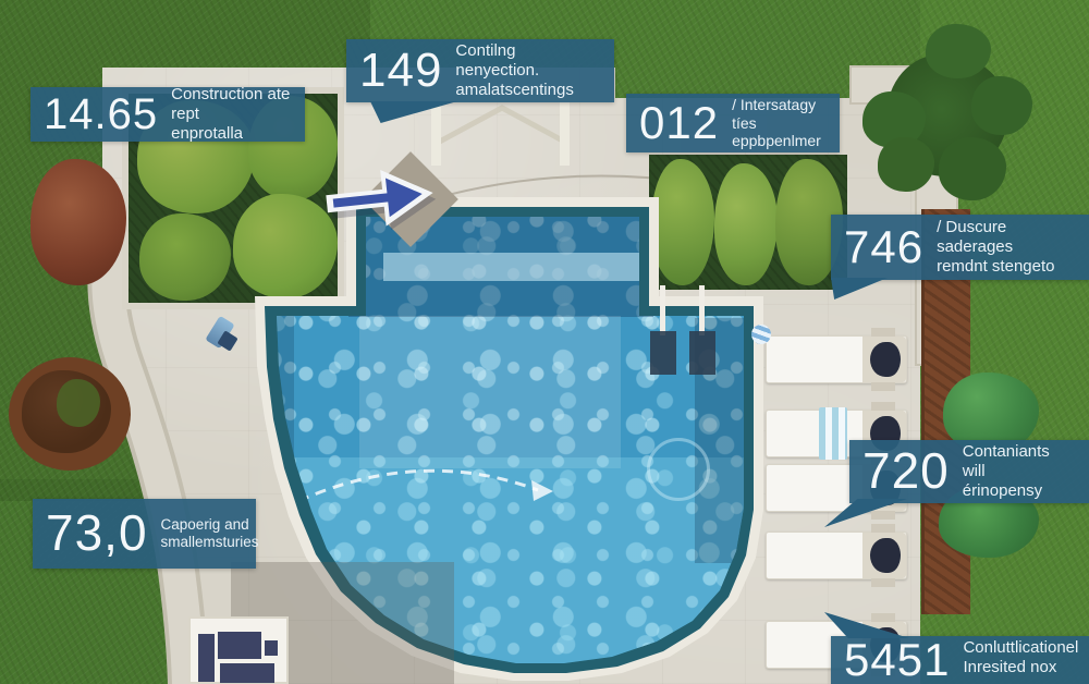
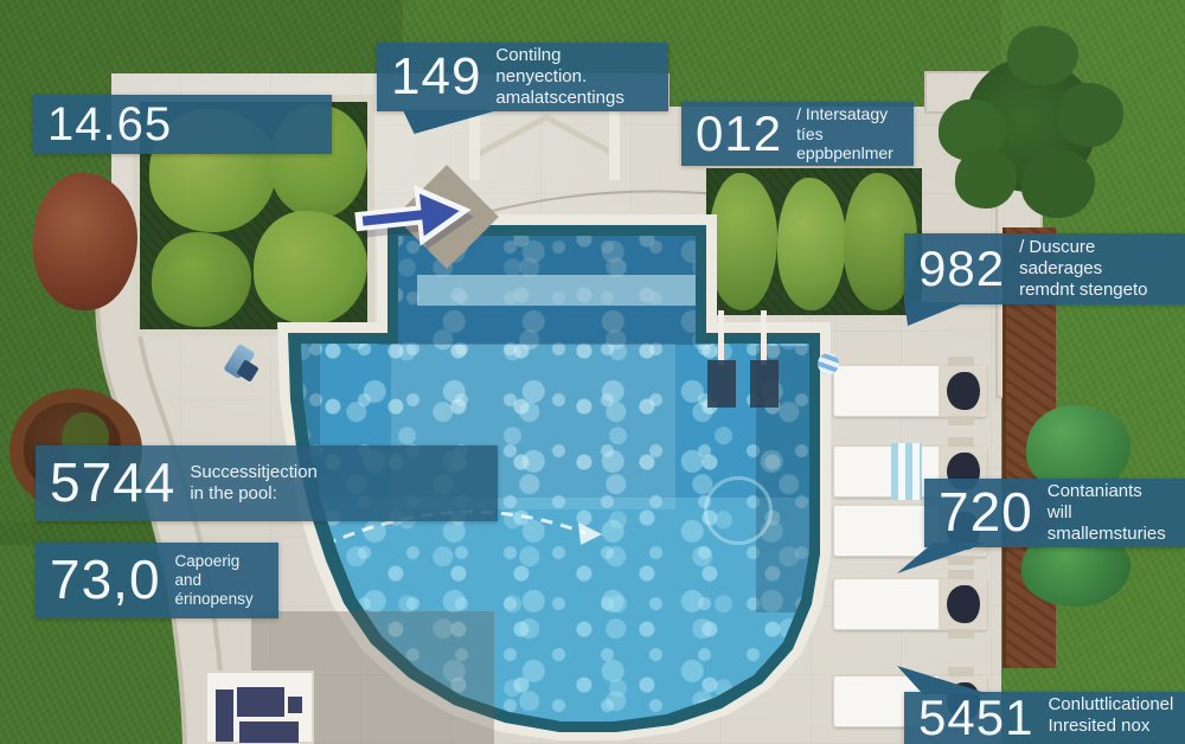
  14.65
- Construction ate rept
- enprotalla
  149
  Contilng nenyection.
  amalatscentings
  012
  / Intersatagy tíes
  eppbpenlmer
- 746
+ 982
  / Duscure saderages
  remdnt stengeto
+ 5744
+ Successitjection
+ in the pool:
  73,0
  Capoerig and
- smallemsturies
+ érinopensy
  720
  Contaniants will
- érinopensy
+ smallemsturies
  5451
  Conluttlicationel
  Inresited nox
